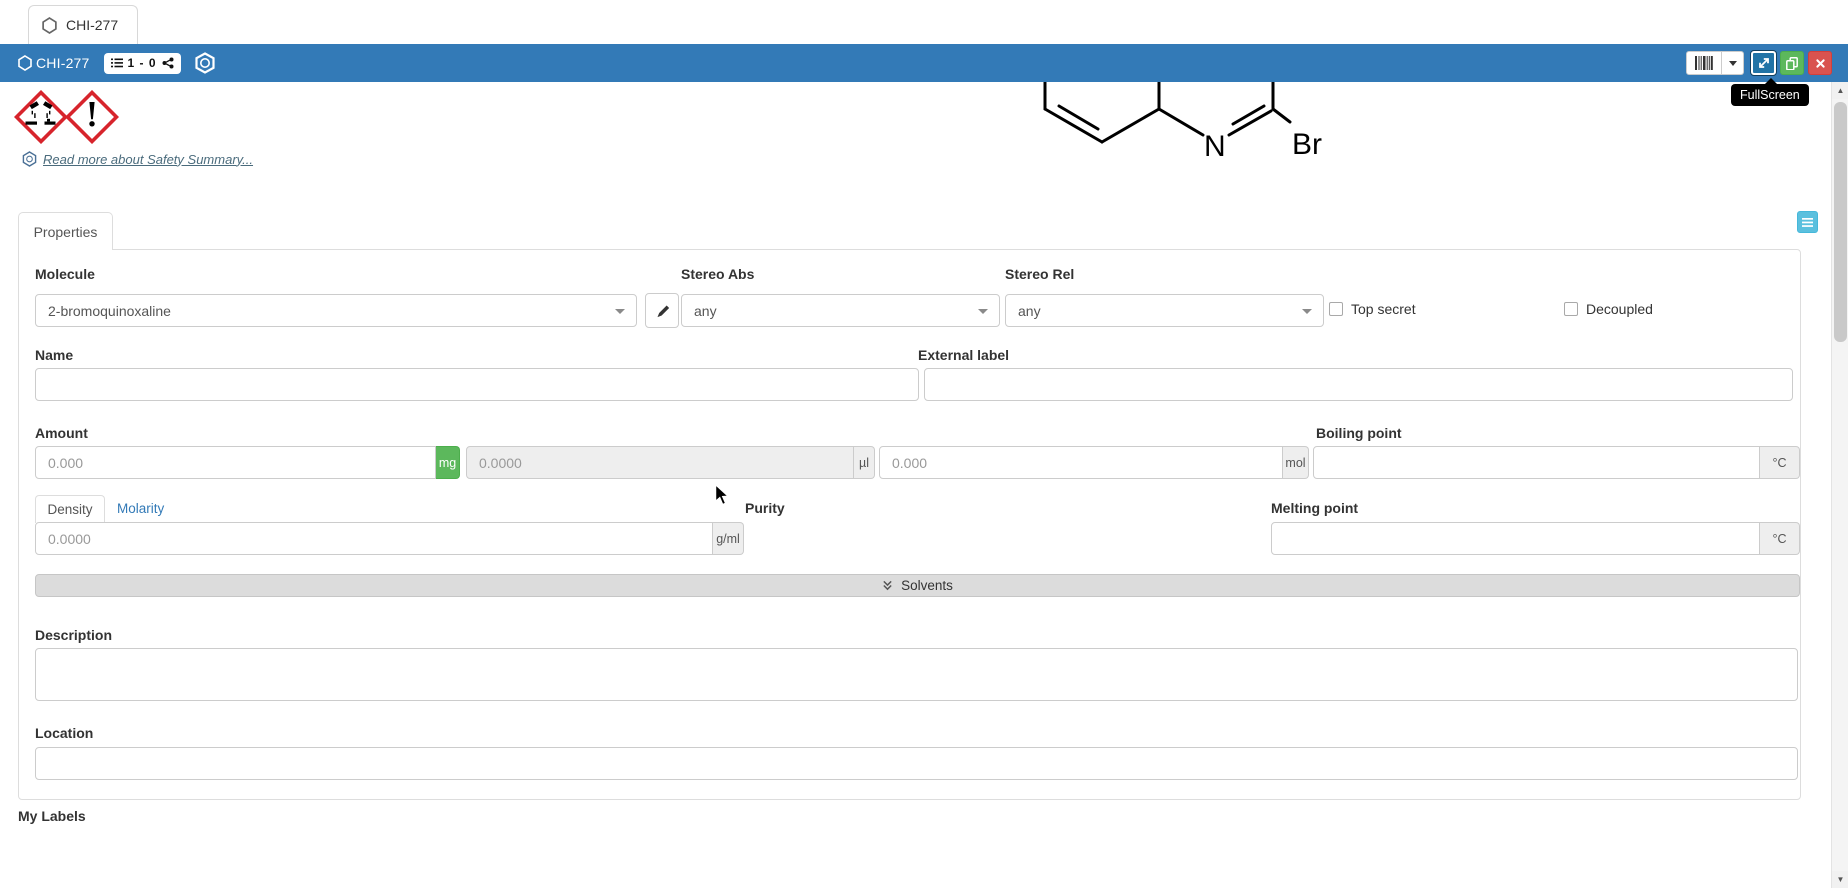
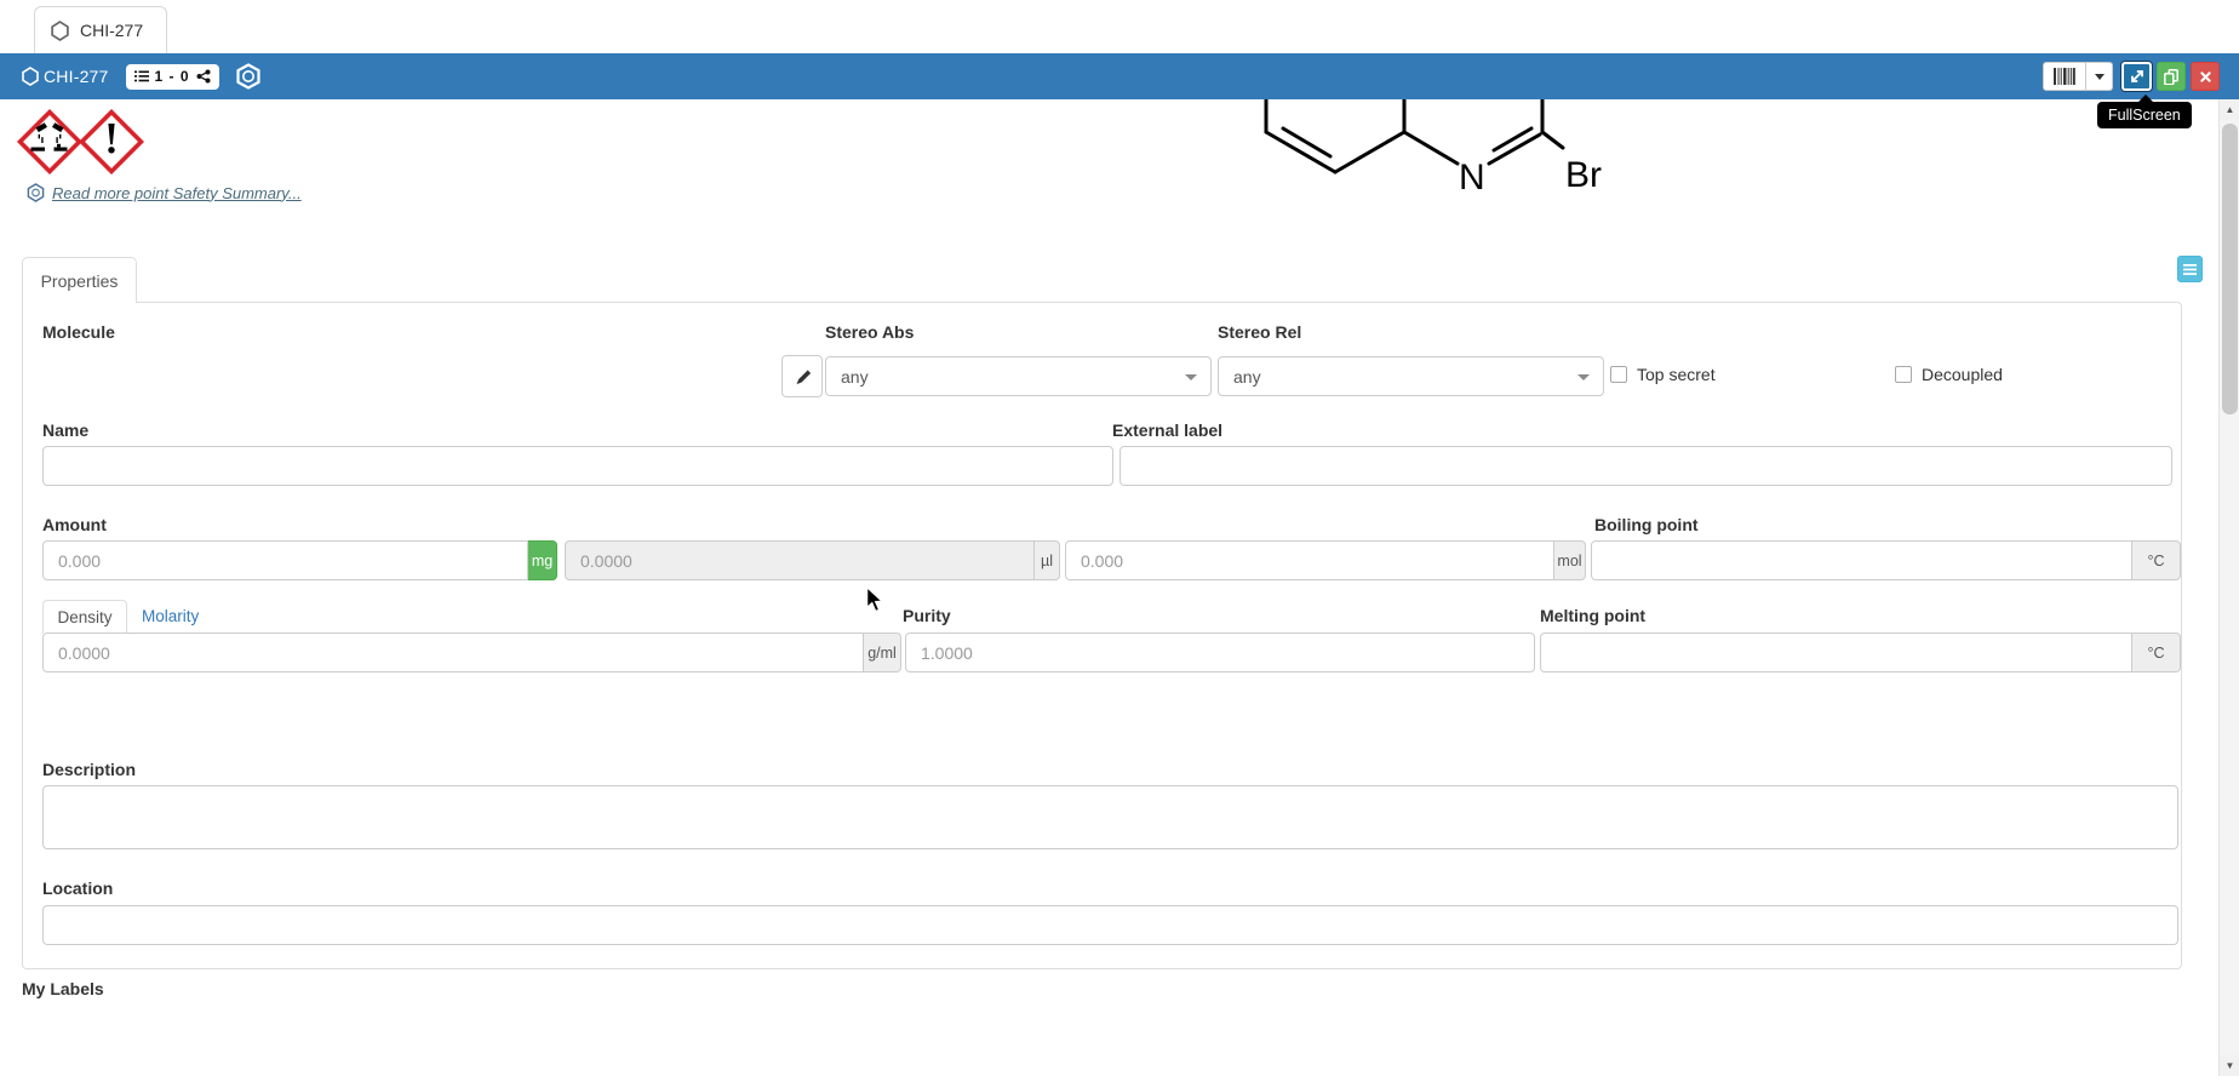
  CHI-277
  CHI-277
  1 - 0
  FullScreen
  ▲
  ▼
- Read more about Safety Summary...
+ Read more point Safety Summary...
  N
  Br
  Properties
  Molecule
- 2-bromoquinoxaline
  Stereo Abs
  any
  Stereo Rel
  any
  Top secret
  Decoupled
  Name
  External label
  Amount
  0.000
  mg
  0.0000
  µl
  0.000
  mol
  Boiling point
  °C
  Density
  Molarity
  0.0000
  g/ml
  Purity
+ 1.0000
  Melting point
  °C
- Solvents
  Description
  Location
  My Labels
